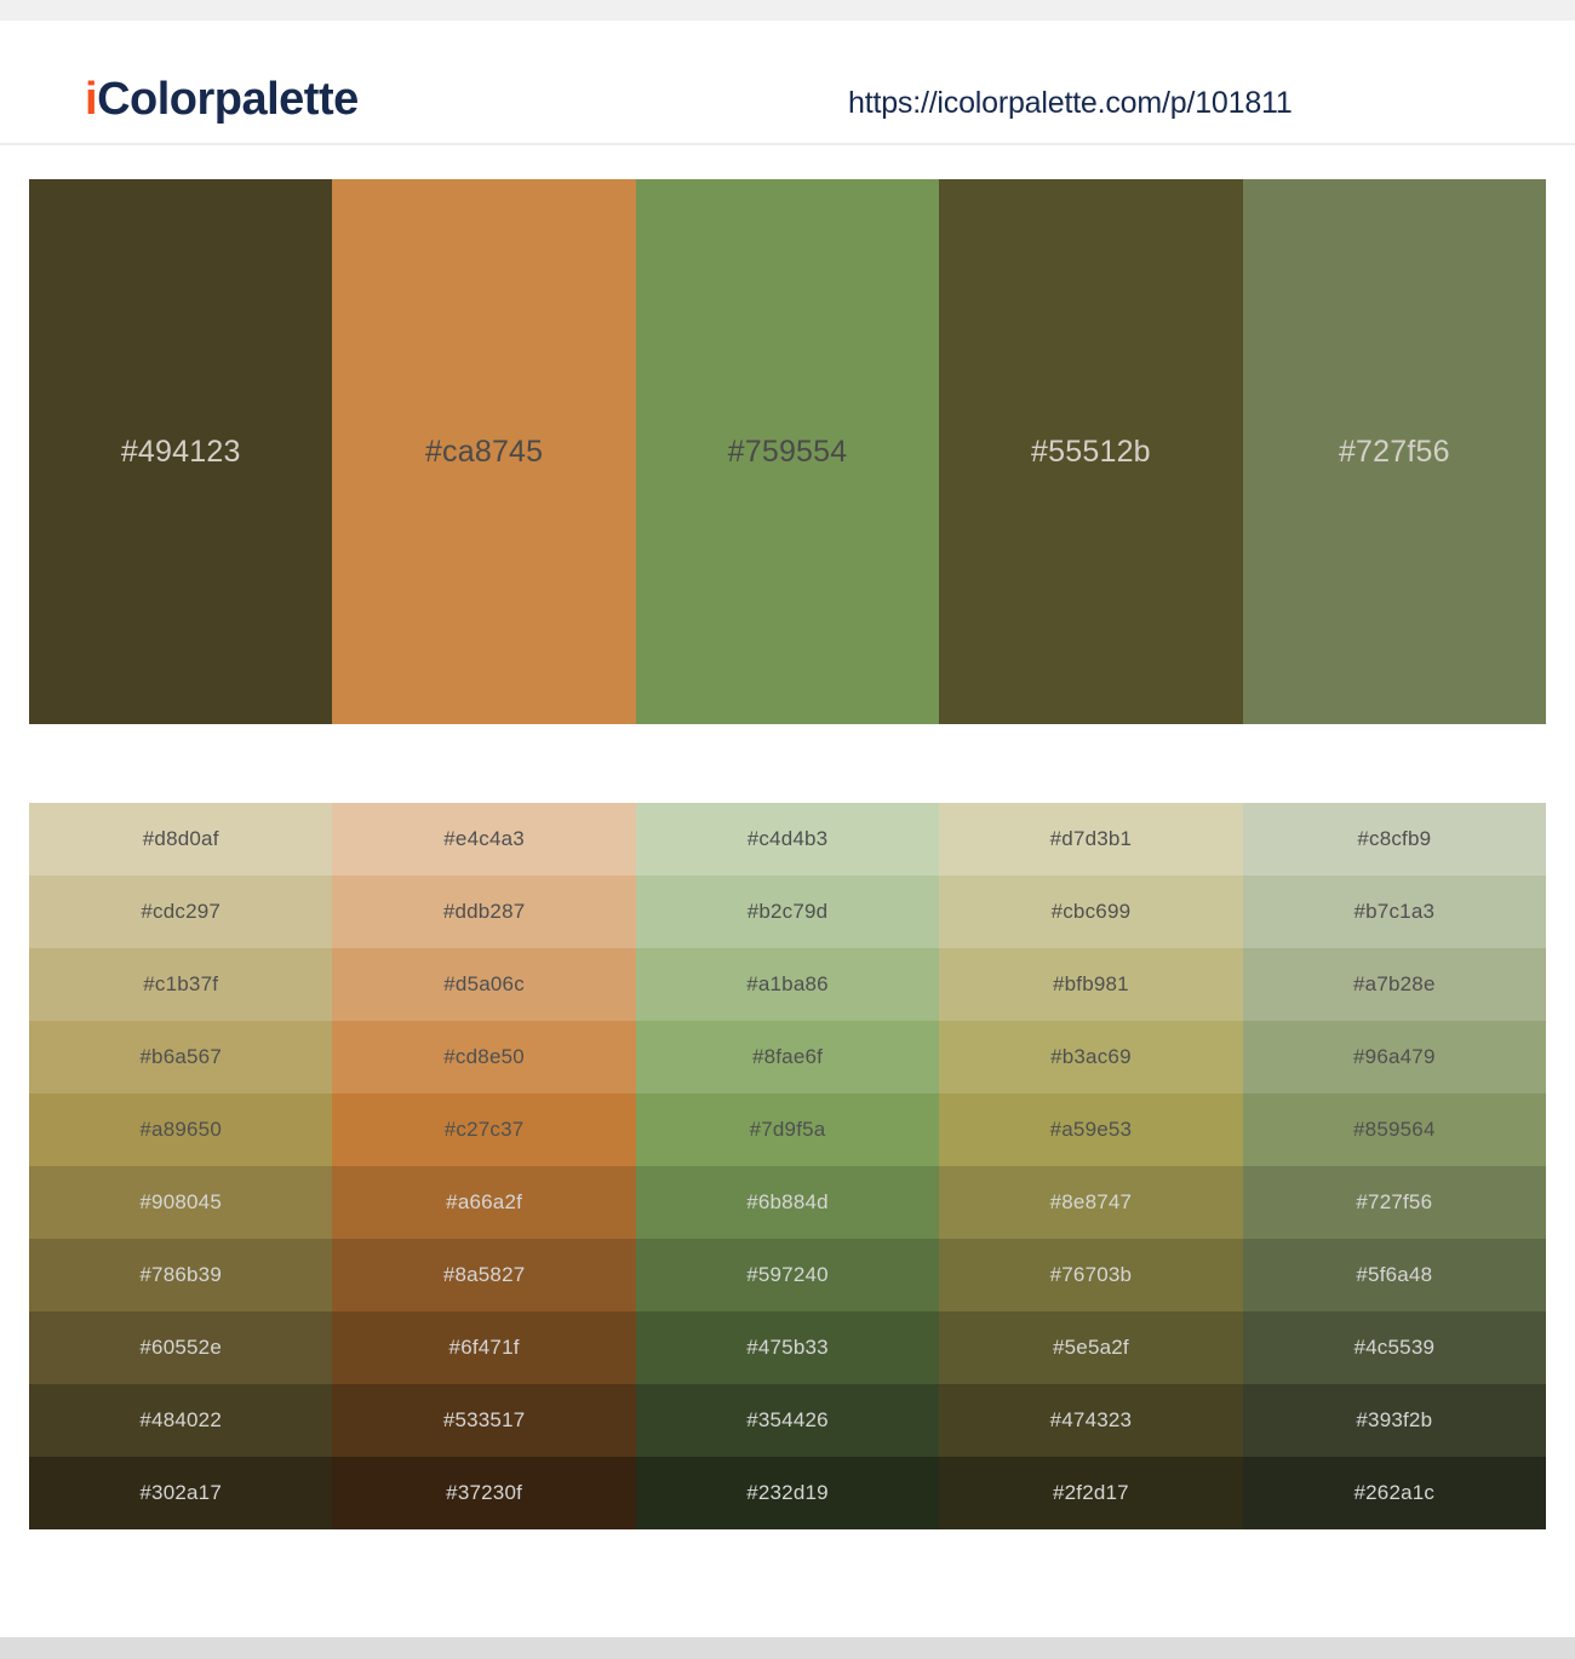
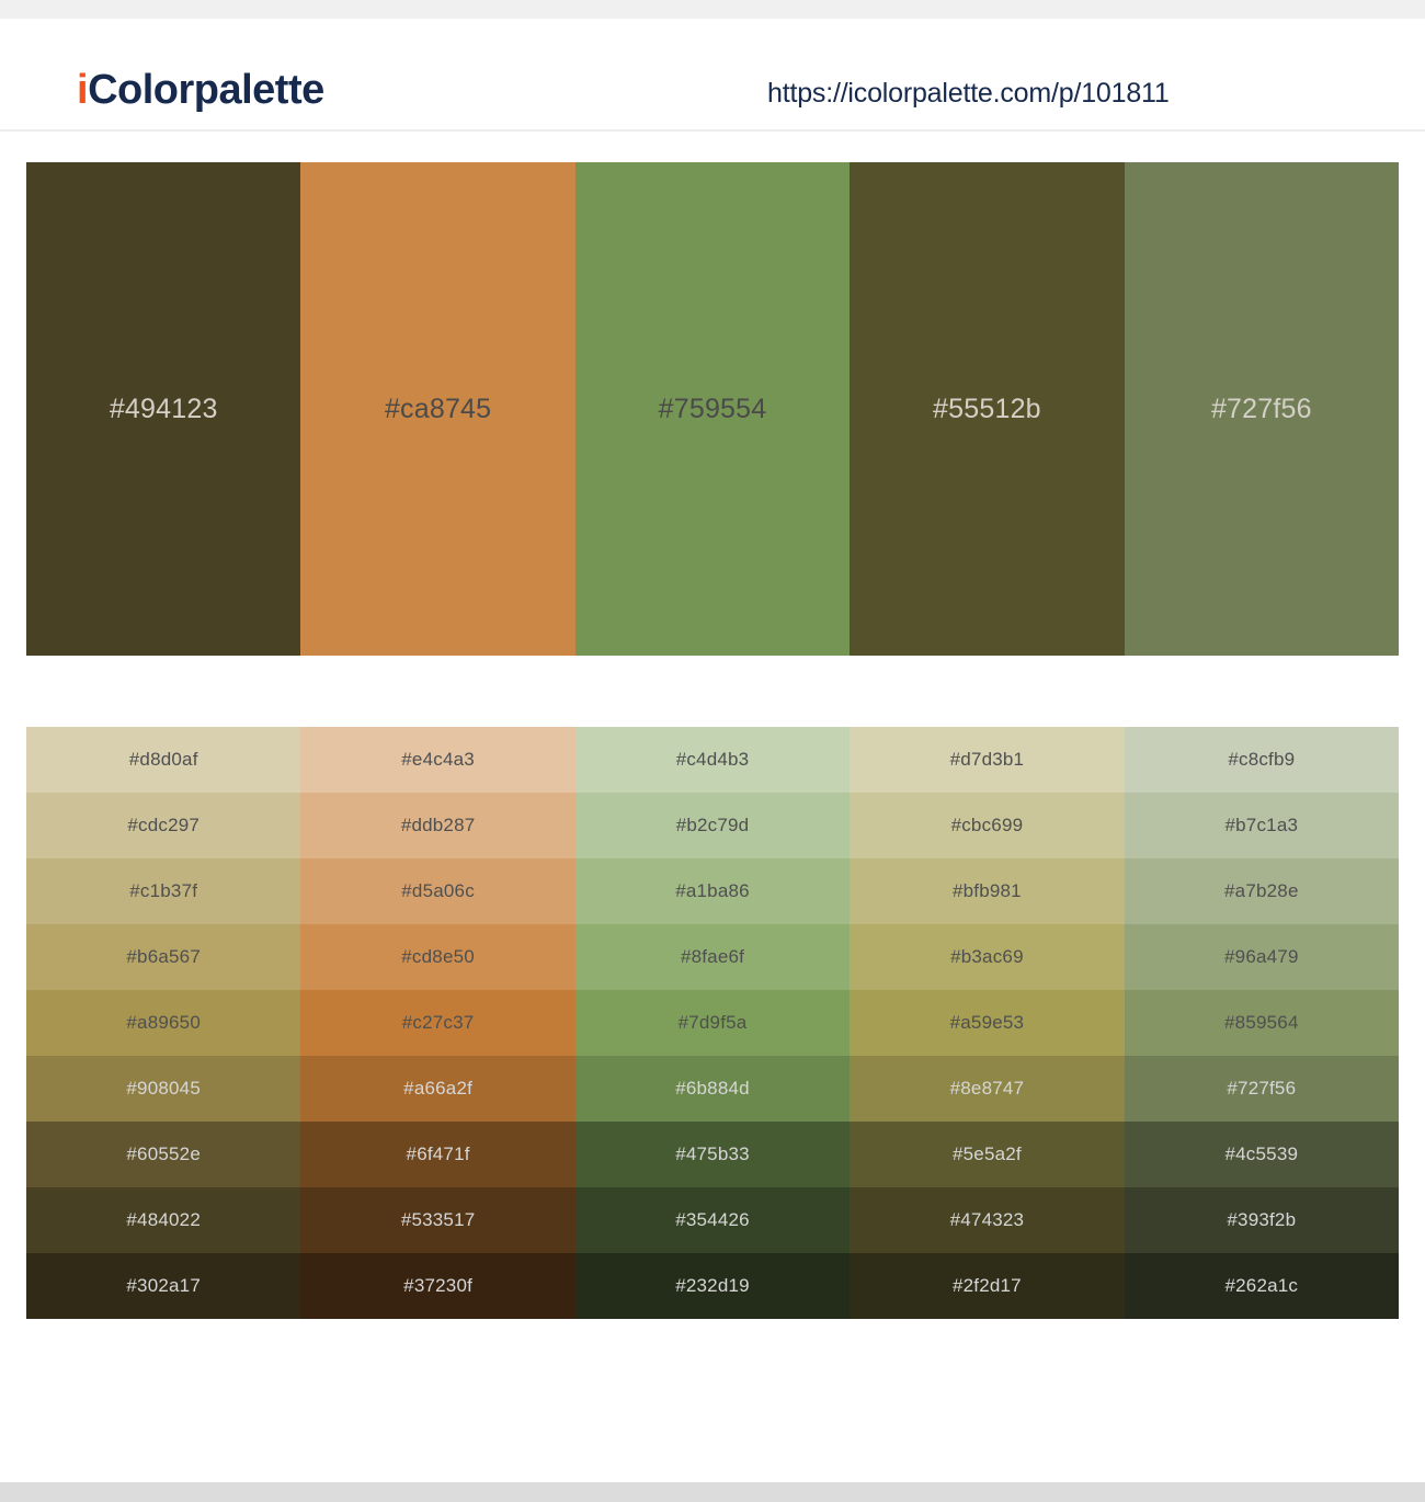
  iColorpalette
  https://icolorpalette.com/p/101811
  #494123
  #ca8745
  #759554
  #55512b
  #727f56
  #d8d0af
  #e4c4a3
  #c4d4b3
  #d7d3b1
  #c8cfb9
  #cdc297
  #ddb287
  #b2c79d
  #cbc699
  #b7c1a3
  #c1b37f
  #d5a06c
  #a1ba86
  #bfb981
  #a7b28e
  #b6a567
  #cd8e50
  #8fae6f
  #b3ac69
  #96a479
  #a89650
  #c27c37
  #7d9f5a
  #a59e53
  #859564
  #908045
  #a66a2f
  #6b884d
  #8e8747
  #727f56
- #786b39
- #8a5827
- #597240
- #76703b
- #5f6a48
  #60552e
  #6f471f
  #475b33
  #5e5a2f
  #4c5539
  #484022
  #533517
  #354426
  #474323
  #393f2b
  #302a17
  #37230f
  #232d19
  #2f2d17
  #262a1c
